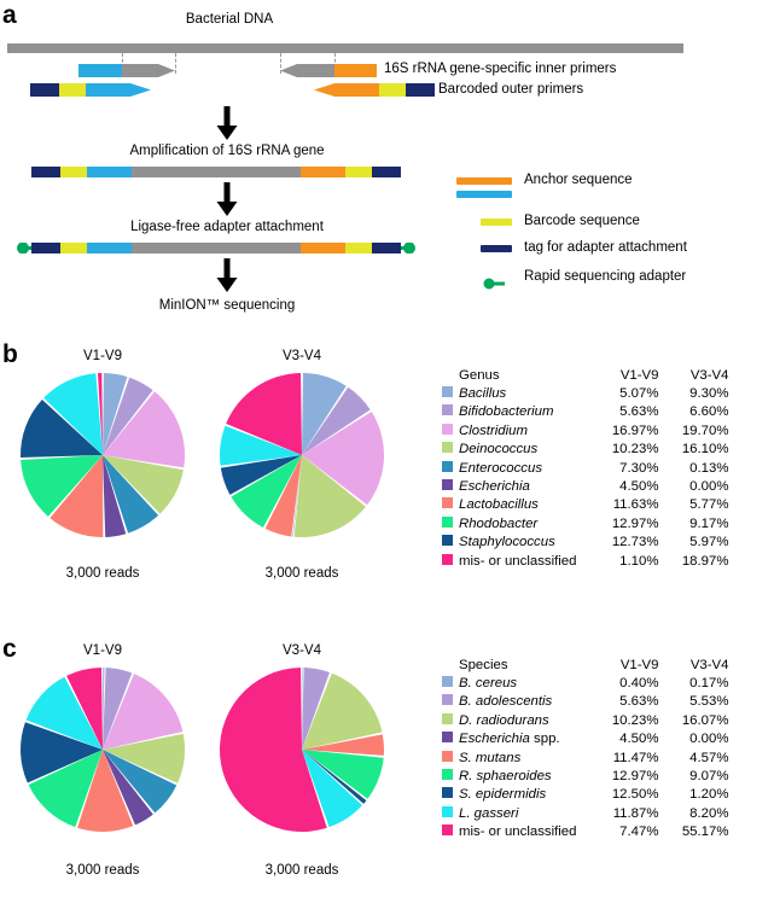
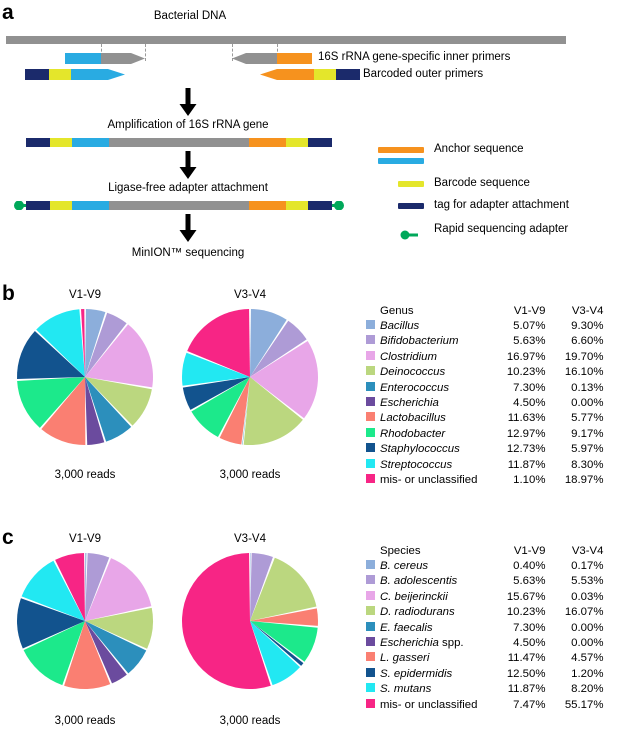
  a
  Bacterial DNA
  16S rRNA gene-specific inner primers
  Barcoded outer primers
  Amplification of 16S rRNA gene
  Ligase-free adapter attachment
  MinION™ sequencing
  Anchor sequence
  Barcode sequence
  tag for adapter attachment
  Rapid sequencing adapter
  b
  V1-V9
  V3-V4
  3,000 reads
  3,000 reads
  	Genus	V1-V9	V3-V4
  	Bacillus	5.07%	9.30%
  	Bifidobacterium	5.63%	6.60%
  	Clostridium	16.97%	19.70%
  	Deinococcus	10.23%	16.10%
  	Enterococcus	7.30%	0.13%
  	Escherichia	4.50%	0.00%
  	Lactobacillus	11.63%	5.77%
  	Rhodobacter	12.97%	9.17%
  	Staphylococcus	12.73%	5.97%
+ 	Streptococcus	11.87%	8.30%
  	mis- or unclassified	1.10%	18.97%
  c
  V1-V9
  V3-V4
  3,000 reads
  3,000 reads
  	Species	V1-V9	V3-V4
  	B. cereus	0.40%	0.17%
  	B. adolescentis	5.63%	5.53%
+ 	C. beijerinckii	15.67%	0.03%
  	D. radiodurans	10.23%	16.07%
+ 	E. faecalis	7.30%	0.00%
  	Escherichia spp.	4.50%	0.00%
- 	S. mutans	11.47%	4.57%
+ 	L. gasseri	11.47%	4.57%
- 	R. sphaeroides	12.97%	9.07%
  	S. epidermidis	12.50%	1.20%
- 	L. gasseri	11.87%	8.20%
+ 	S. mutans	11.87%	8.20%
  	mis- or unclassified	7.47%	55.17%
